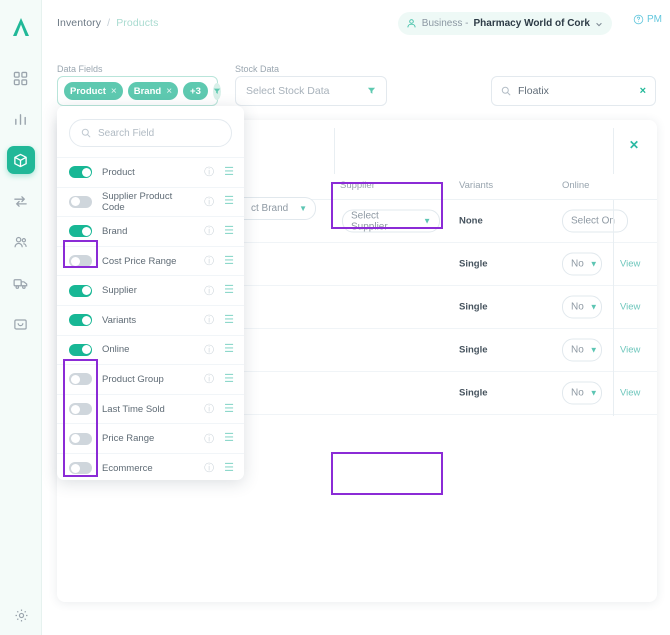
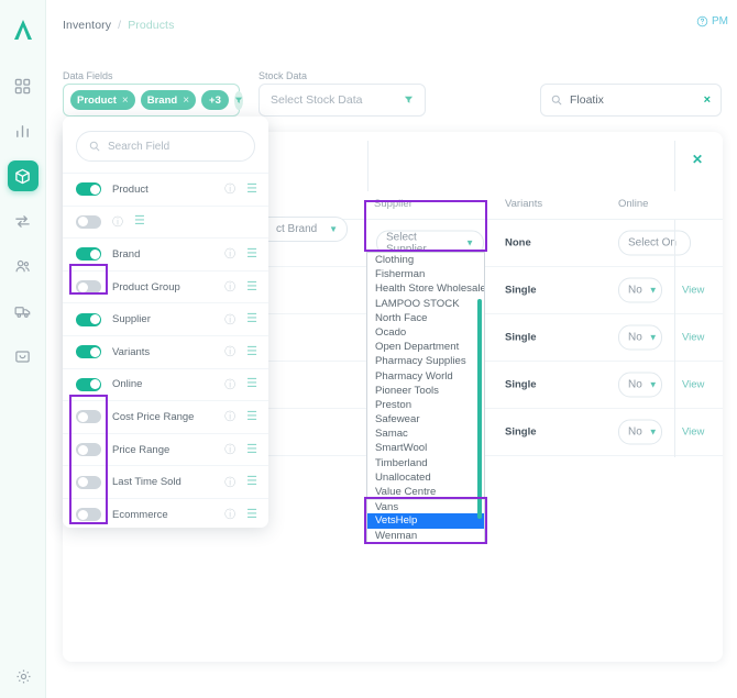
  Inventory / Products
- Business -
- Pharmacy World of Cork
  PM
  Data Fields
  Product
  ×
  Brand
  ×
  +3
  Stock Data
  Select Stock Data
  Floatix
  ×
  ✕
  Supplier
  Variants
  Online
  Select Supplier
  ▼
  None
  Select O
  Single
  No
  ▼
  View
  Single
  No
  ▼
  View
  Single
  No
  ▼
  View
  Single
  No
  ▼
  View
  ct Brand
  ▼
  Search Field
  Product
  ⓘ
  ☰
- Supplier Product Code
  ⓘ
  ☰
  Brand
  ⓘ
  ☰
- Cost Price Range
+ Product Group
  ⓘ
  ☰
  Supplier
  ⓘ
  ☰
  Variants
  ⓘ
  ☰
  Online
  ⓘ
  ☰
- Product Group
+ Cost Price Range
  ⓘ
  ☰
- Last Time Sold
+ Price Range
  ⓘ
  ☰
- Price Range
+ Last Time Sold
  ⓘ
  ☰
  Ecommerce
  ⓘ
  ☰
+ Clothing
+ Fisherman
+ Health Store Wholesale
+ LAMPOO STOCK
+ North Face
+ Ocado
+ Open Department
+ Pharmacy Supplies
+ Pharmacy World
+ Pioneer Tools
+ Preston
+ Safewear
+ Samac
+ SmartWool
+ Timberland
+ Unallocated
+ Value Centre
+ Vans
+ VetsHelp
+ Wenman
